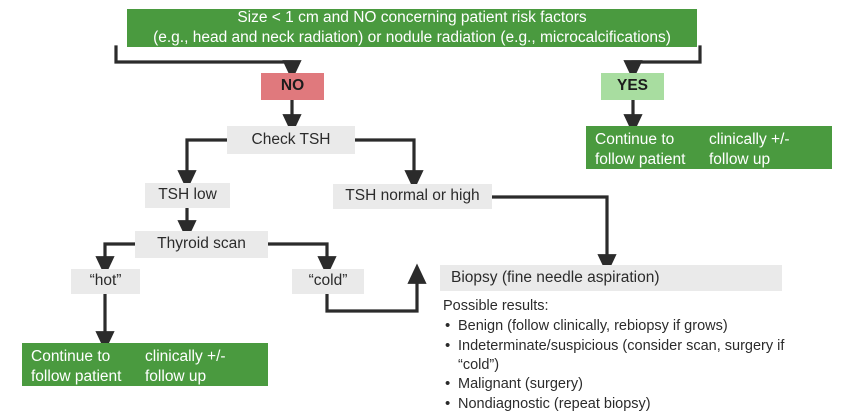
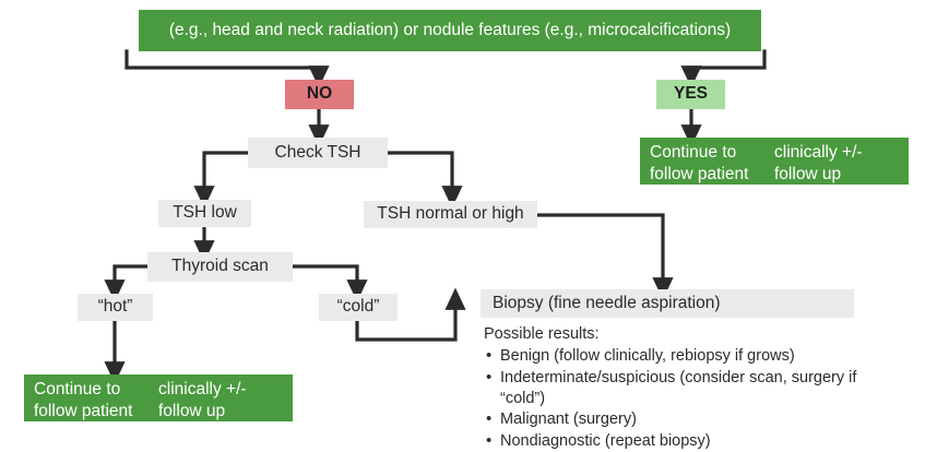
- Size < 1 cm and NO concerning patient risk factors
- (e.g., head and neck radiation) or nodule radiation (e.g., microcalcifications)
+ (e.g., head and neck radiation) or nodule features (e.g., microcalcifications)
  NO
  YES
  Continue to follow patient
  clinically +/- follow up
  Check TSH
  TSH low
  TSH normal or high
  Thyroid scan
  “hot”
  “cold”
  Continue to follow patient
  clinically +/- follow up
  Biopsy (fine needle aspiration)
  Possible results:
  Benign (follow clinically, rebiopsy if grows)
  Indeterminate/suspicious (consider scan, surgery if “cold”)
  Malignant (surgery)
  Nondiagnostic (repeat biopsy)
